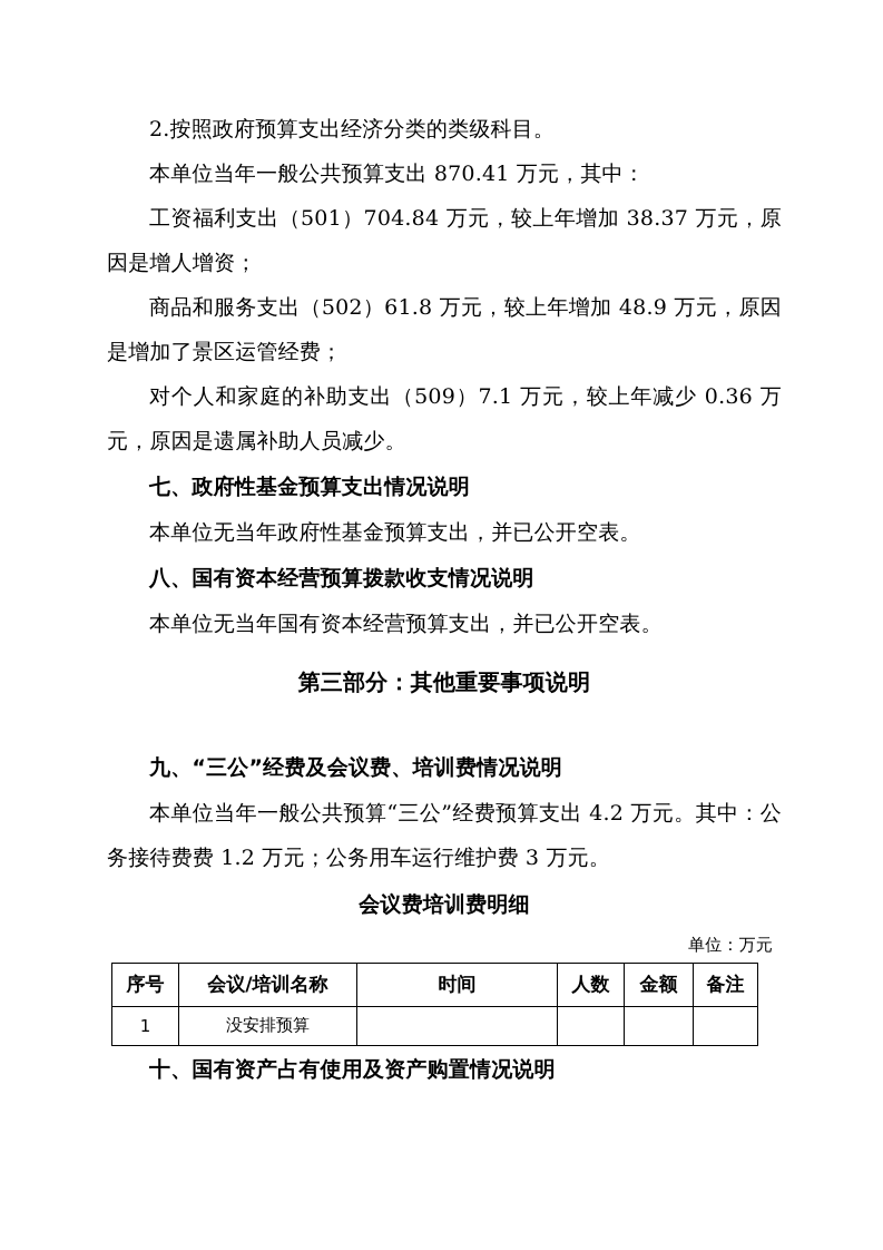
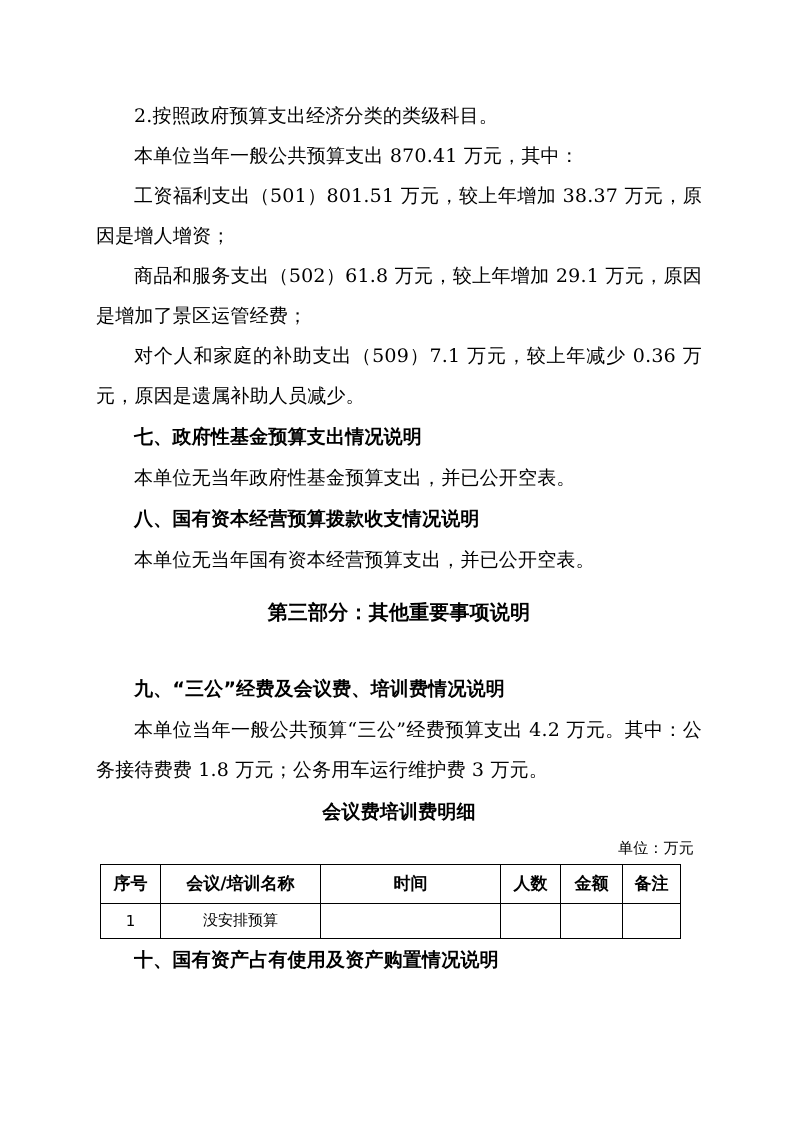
  2.按照政府预算支出经济分类的类级科目。
  本单位当年一般公共预算支出 870.41 万元，其中：
- 工资福利支出（501）704.84 万元，较上年增加 38.37 万元，原因是增人增资；
+ 工资福利支出（501）801.51 万元，较上年增加 38.37 万元，原因是增人增资；
- 商品和服务支出（502）61.8 万元，较上年增加 48.9 万元，原因是增加了景区运管经费；
+ 商品和服务支出（502）61.8 万元，较上年增加 29.1 万元，原因是增加了景区运管经费；
  对个人和家庭的补助支出（509）7.1 万元，较上年减少 0.36 万元，原因是遗属补助人员减少。
  七、政府性基金预算支出情况说明
  本单位无当年政府性基金预算支出，并已公开空表。
  八、国有资本经营预算拨款收支情况说明
  本单位无当年国有资本经营预算支出，并已公开空表。
  第三部分：其他重要事项说明
  九、“三公”经费及会议费、培训费情况说明
- 本单位当年一般公共预算“三公”经费预算支出 4.2 万元。其中：公务接待费费 1.2 万元；公务用车运行维护费 3 万元。
+ 本单位当年一般公共预算“三公”经费预算支出 4.2 万元。其中：公务接待费费 1.8 万元；公务用车运行维护费 3 万元。
  会议费培训费明细
  单位：万元
  序号	会议/培训名称	时间	人数	金额	备注
  1	没安排预算
  十、国有资产占有使用及资产购置情况说明
